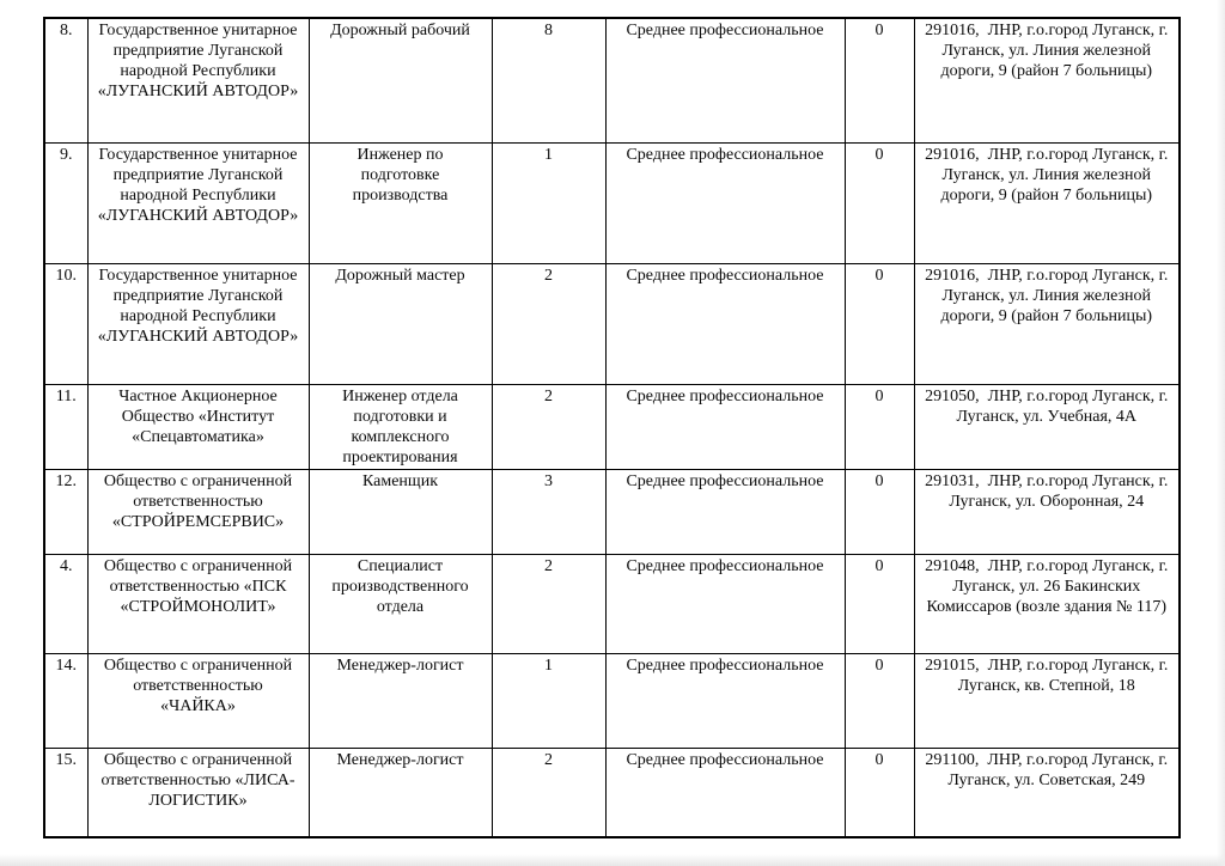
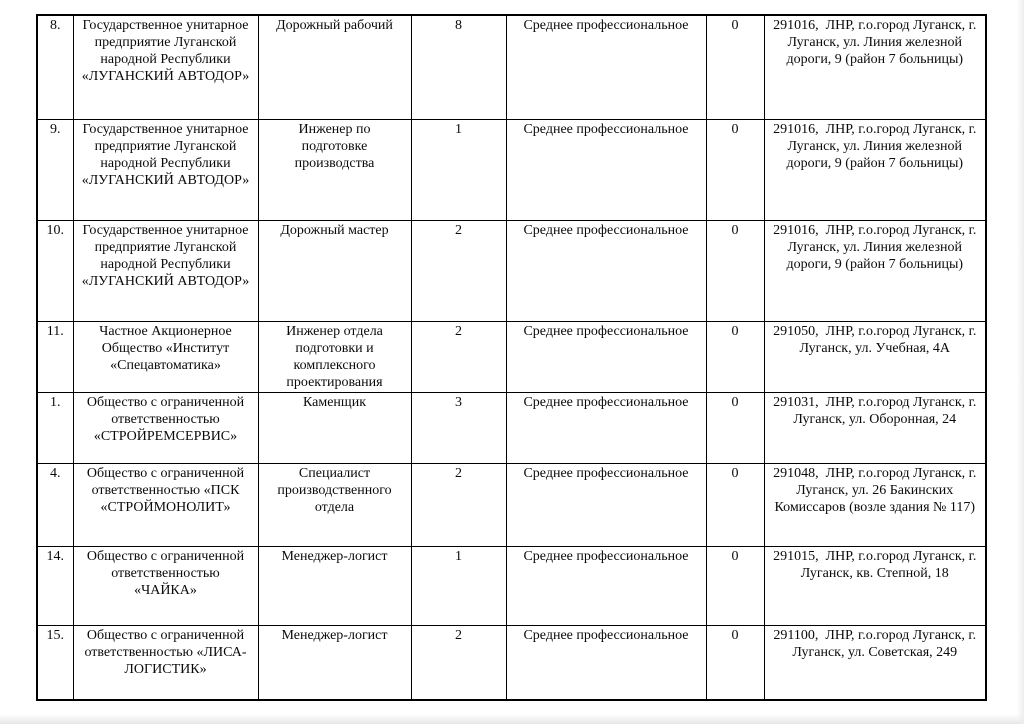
  8.	Государственное унитарное предприятие Луганской народной Республики «ЛУГАНСКИЙ АВТОДОР»	Дорожный рабочий	8	Среднее профессиональное	0	291016, ЛНР, г.о.город Луганск, г. Луганск, ул. Линия железной дороги, 9 (район 7 больницы)
  9.	Государственное унитарное предприятие Луганской народной Республики «ЛУГАНСКИЙ АВТОДОР»	Инженер по подготовке производства	1	Среднее профессиональное	0	291016, ЛНР, г.о.город Луганск, г. Луганск, ул. Линия железной дороги, 9 (район 7 больницы)
  10.	Государственное унитарное предприятие Луганской народной Республики «ЛУГАНСКИЙ АВТОДОР»	Дорожный мастер	2	Среднее профессиональное	0	291016, ЛНР, г.о.город Луганск, г. Луганск, ул. Линия железной дороги, 9 (район 7 больницы)
  11.	Частное Акционерное Общество «Институт «Спецавтоматика»	Инженер отдела подготовки и комплексного проектирования	2	Среднее профессиональное	0	291050, ЛНР, г.о.город Луганск, г. Луганск, ул. Учебная, 4А
- 12.	Общество с ограниченной ответственностью «СТРОЙРЕМСЕРВИС»	Каменщик	3	Среднее профессиональное	0	291031, ЛНР, г.о.город Луганск, г. Луганск, ул. Оборонная, 24
+ 1.	Общество с ограниченной ответственностью «СТРОЙРЕМСЕРВИС»	Каменщик	3	Среднее профессиональное	0	291031, ЛНР, г.о.город Луганск, г. Луганск, ул. Оборонная, 24
  4.	Общество с ограниченной ответственностью «ПСК «СТРОЙМОНОЛИТ»	Специалист производственного отдела	2	Среднее профессиональное	0	291048, ЛНР, г.о.город Луганск, г. Луганск, ул. 26 Бакинских Комиссаров (возле здания № 117)
  14.	Общество с ограниченной ответственностью «ЧАЙКА»	Менеджер-логист	1	Среднее профессиональное	0	291015, ЛНР, г.о.город Луганск, г. Луганск, кв. Степной, 18
  15.	Общество с ограниченной ответственностью «ЛИСА-ЛОГИСТИК»	Менеджер-логист	2	Среднее профессиональное	0	291100, ЛНР, г.о.город Луганск, г. Луганск, ул. Советская, 249
